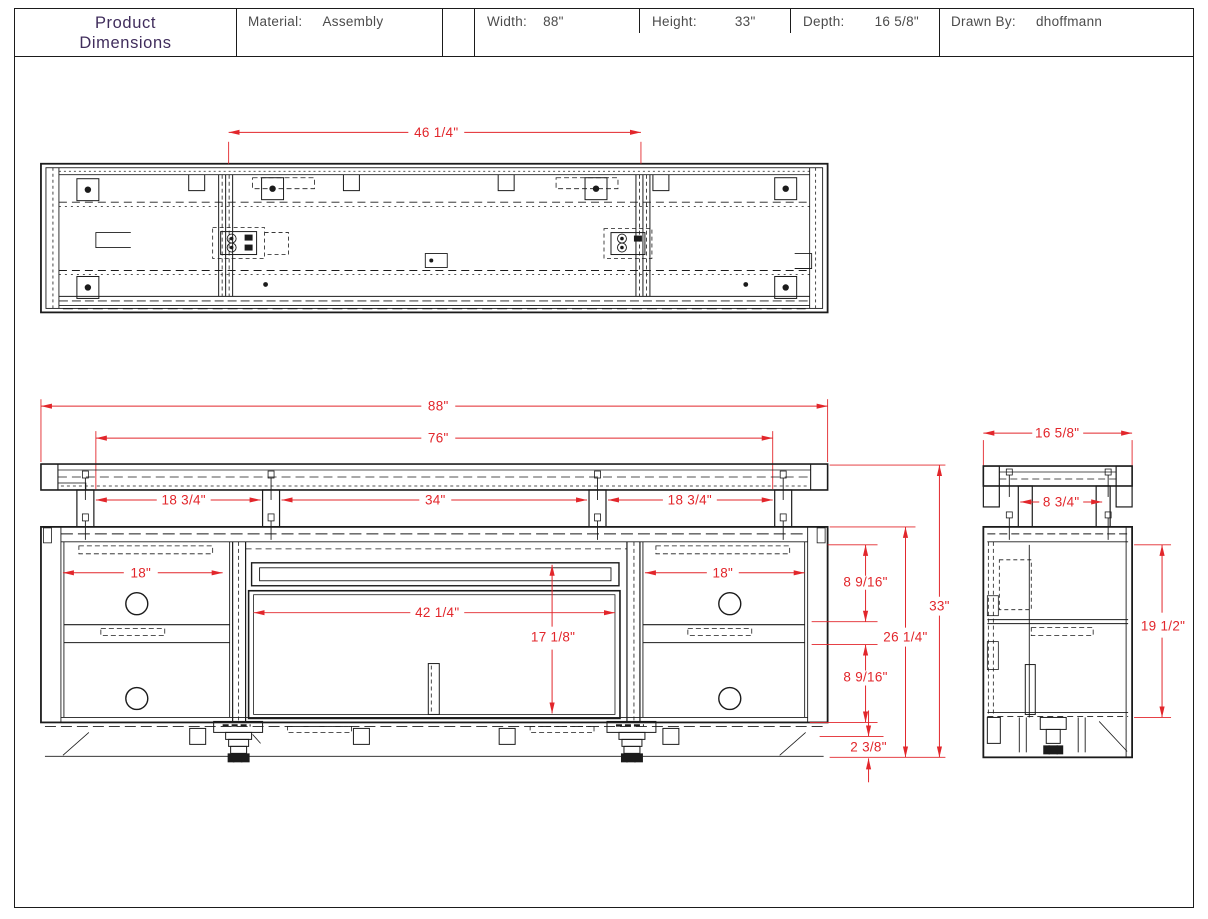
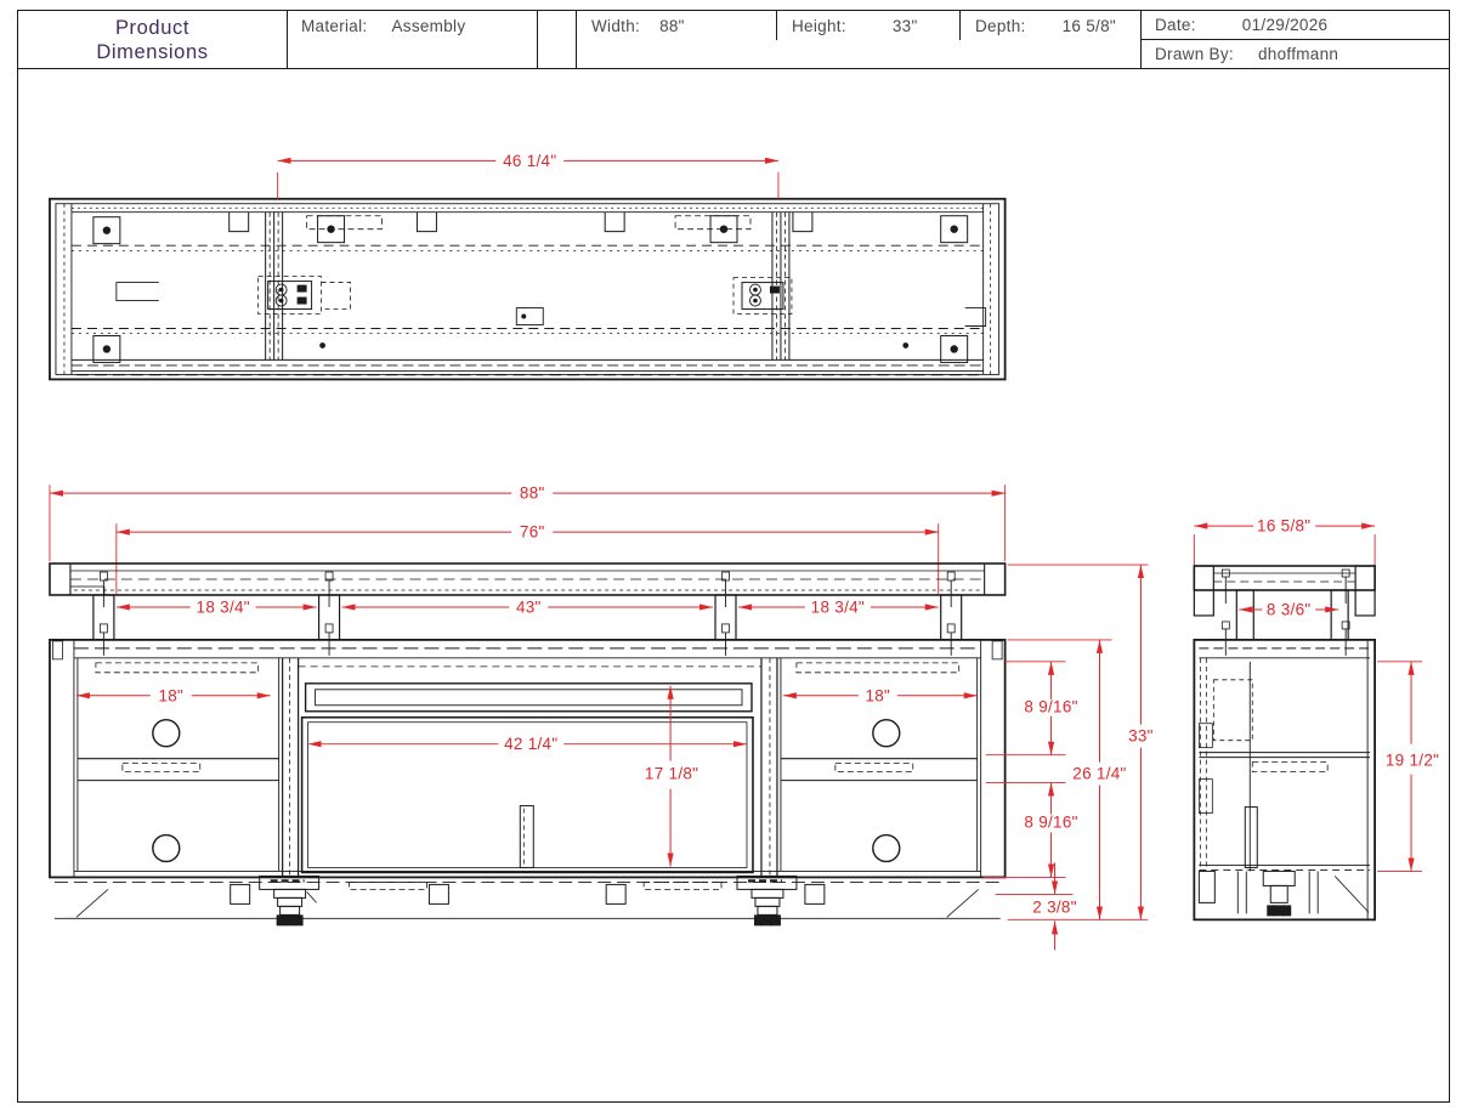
  Product
  Dimensions
  Material:
  Assembly
  Width:
  88"
  Height:
  33"
  Depth:
  16 5/8"
+ Date:
+ 01/29/2026
  Drawn By:
  dhoffmann
  46 1/4"
  88"
  76"
  18 3/4"
- 34"
+ 43"
  18 3/4"
  18"
  18"
  42 1/4"
  17 1/8"
  8 9/16"
  8 9/16"
  2 3/8"
  26 1/4"
  33"
  16 5/8"
- 8 3/4"
+ 8 3/6"
  19 1/2"
